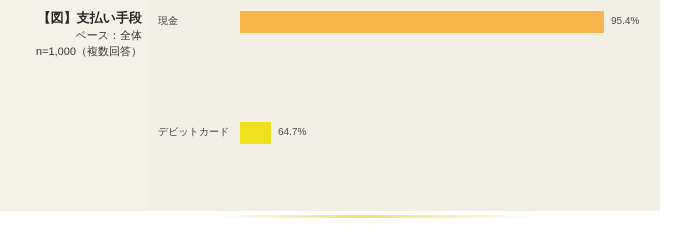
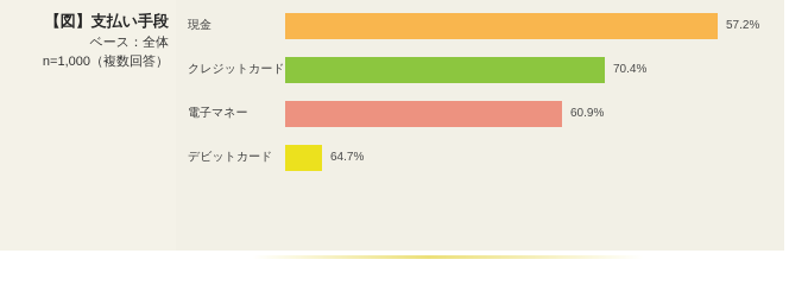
  【図】支払い手段
  ベース：全体
  n=1,000（複数回答）
  現金
- 95.4%
+ 57.2%
+ クレジットカード
+ 70.4%
+ 電子マネー
+ 60.9%
  デビットカード
  64.7%
